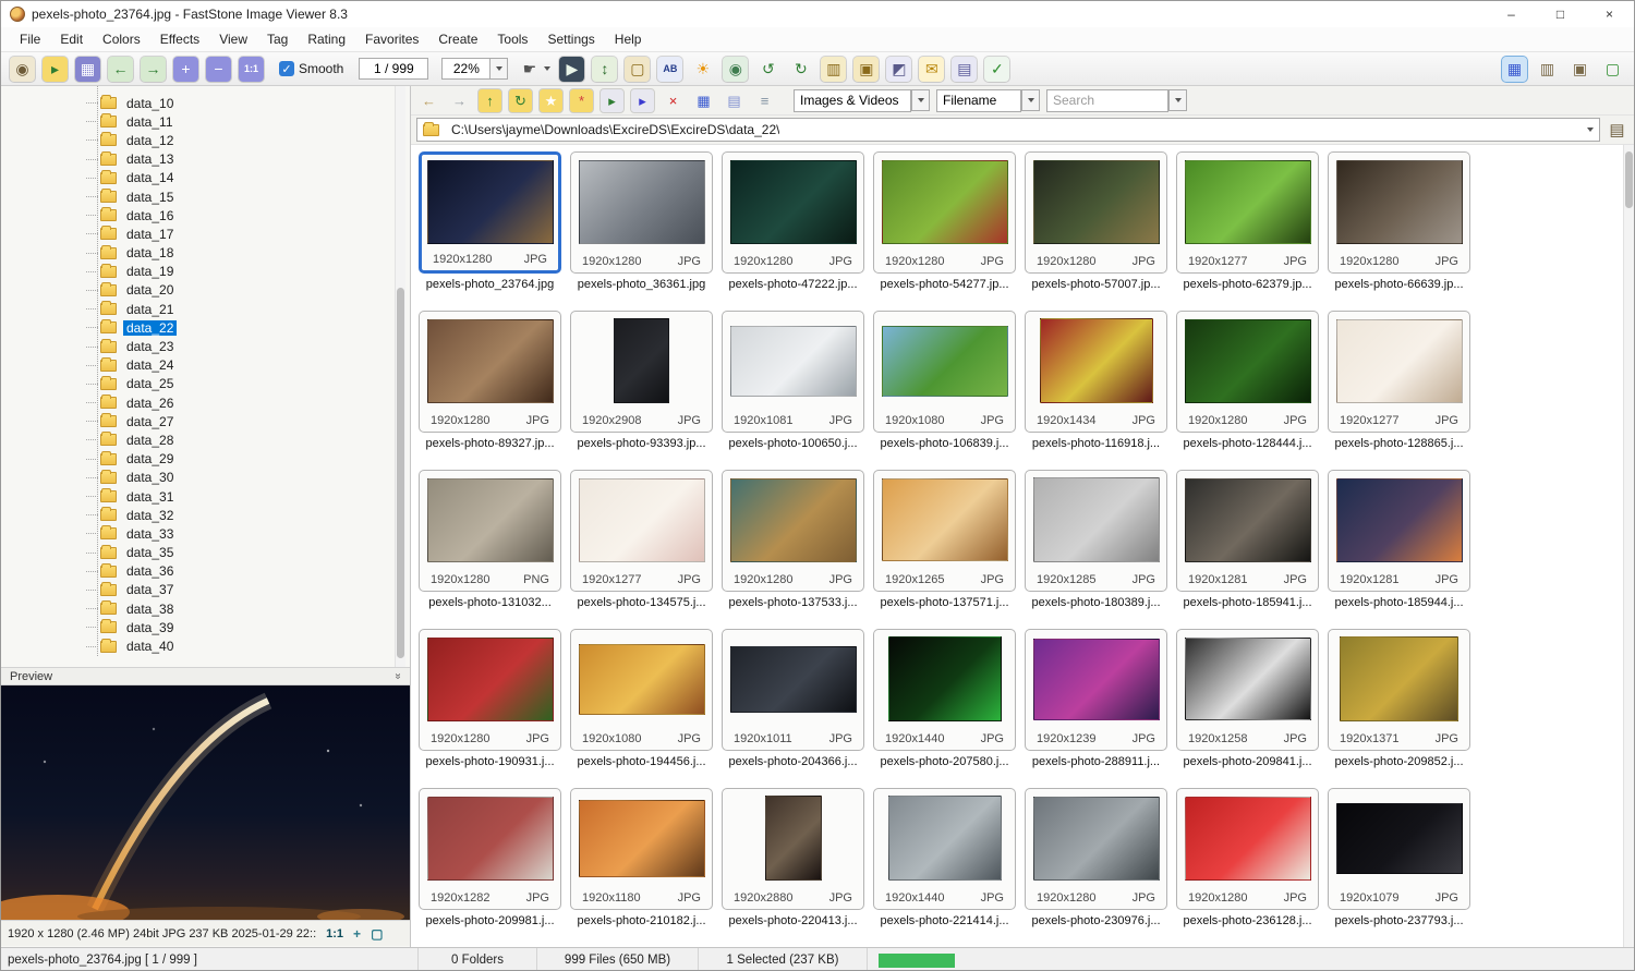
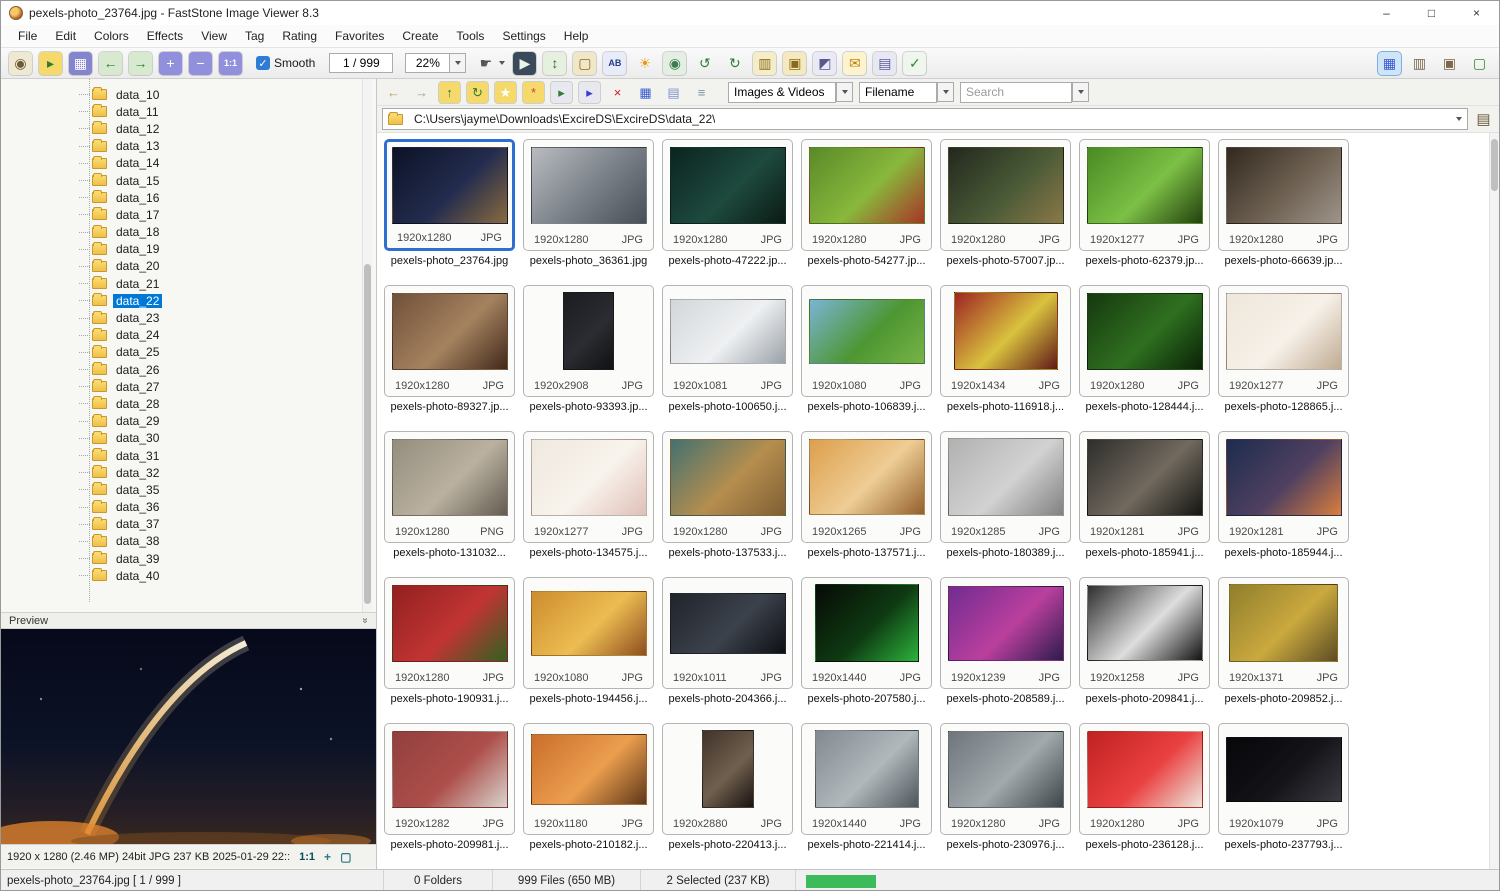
  pexels-photo_23764.jpg - FastStone Image Viewer 8.3
  –
  □
  ×
  File
  Edit
  Colors
  Effects
  View
  Tag
  Rating
  Favorites
  Create
  Tools
  Settings
  Help
  ◉
  ▸
  ▦
  ←
  →
  +
  −
  1:1
  ✓
  Smooth
  1 / 999
  22%
  ☛
  ▶
  ↕
  ▢
  AB
  ☀
  ◉
  ↺
  ↻
  ▥
  ▣
  ◩
  ✉
  ▤
  ✓
  ▦
  ▥
  ▣
  ▢
  data_10
  data_11
  data_12
  data_13
  data_14
  data_15
  data_16
  data_17
  data_18
  data_19
  data_20
  data_21
  data_22
  data_23
  data_24
  data_25
  data_26
  data_27
  data_28
  data_29
  data_30
  data_31
  data_32
- data_33
  data_35
  data_36
  data_37
  data_38
  data_39
  data_40
  Preview
  1920 x 1280 (2.46 MP) 24bit JPG 237 KB 2025-01-29 22::
  1:1
  +
  ▢
  ←
  →
  ↑
  ↻
  ★
  *
  ▸
  ▸
  ×
  ▦
  ▤
  ≡
  Images & Videos
  Filename
  Search
  C:\Users\jayme\Downloads\ExcireDS\ExcireDS\data_22\
  ▤
  1920x1280
  JPG
  pexels-photo_23764.jpg
  1920x1280
  JPG
  pexels-photo_36361.jpg
  1920x1280
  JPG
  pexels-photo-47222.jp...
  1920x1280
  JPG
  pexels-photo-54277.jp...
  1920x1280
  JPG
  pexels-photo-57007.jp...
  1920x1277
  JPG
  pexels-photo-62379.jp...
  1920x1280
  JPG
  pexels-photo-66639.jp...
  1920x1280
  JPG
  pexels-photo-89327.jp...
  1920x2908
  JPG
  pexels-photo-93393.jp...
  1920x1081
  JPG
  pexels-photo-100650.j...
  1920x1080
  JPG
  pexels-photo-106839.j...
  1920x1434
  JPG
  pexels-photo-116918.j...
  1920x1280
  JPG
  pexels-photo-128444.j...
  1920x1277
  JPG
  pexels-photo-128865.j...
  1920x1280
  PNG
  pexels-photo-131032...
  1920x1277
  JPG
  pexels-photo-134575.j...
  1920x1280
  JPG
  pexels-photo-137533.j...
  1920x1265
  JPG
  pexels-photo-137571.j...
  1920x1285
  JPG
  pexels-photo-180389.j...
  1920x1281
  JPG
  pexels-photo-185941.j...
  1920x1281
  JPG
  pexels-photo-185944.j...
  1920x1280
  JPG
  pexels-photo-190931.j...
  1920x1080
  JPG
  pexels-photo-194456.j...
  1920x1011
  JPG
  pexels-photo-204366.j...
  1920x1440
  JPG
  pexels-photo-207580.j...
  1920x1239
  JPG
- pexels-photo-288911.j...
+ pexels-photo-208589.j...
  1920x1258
  JPG
  pexels-photo-209841.j...
  1920x1371
  JPG
  pexels-photo-209852.j...
  1920x1282
  JPG
  pexels-photo-209981.j...
  1920x1180
  JPG
  pexels-photo-210182.j...
  1920x2880
  JPG
  pexels-photo-220413.j...
  1920x1440
  JPG
  pexels-photo-221414.j...
  1920x1280
  JPG
  pexels-photo-230976.j...
  1920x1280
  JPG
  pexels-photo-236128.j...
  1920x1079
  JPG
  pexels-photo-237793.j...
  pexels-photo_23764.jpg [ 1 / 999 ]
  0 Folders
  999 Files (650 MB)
- 1 Selected (237 KB)
+ 2 Selected (237 KB)
